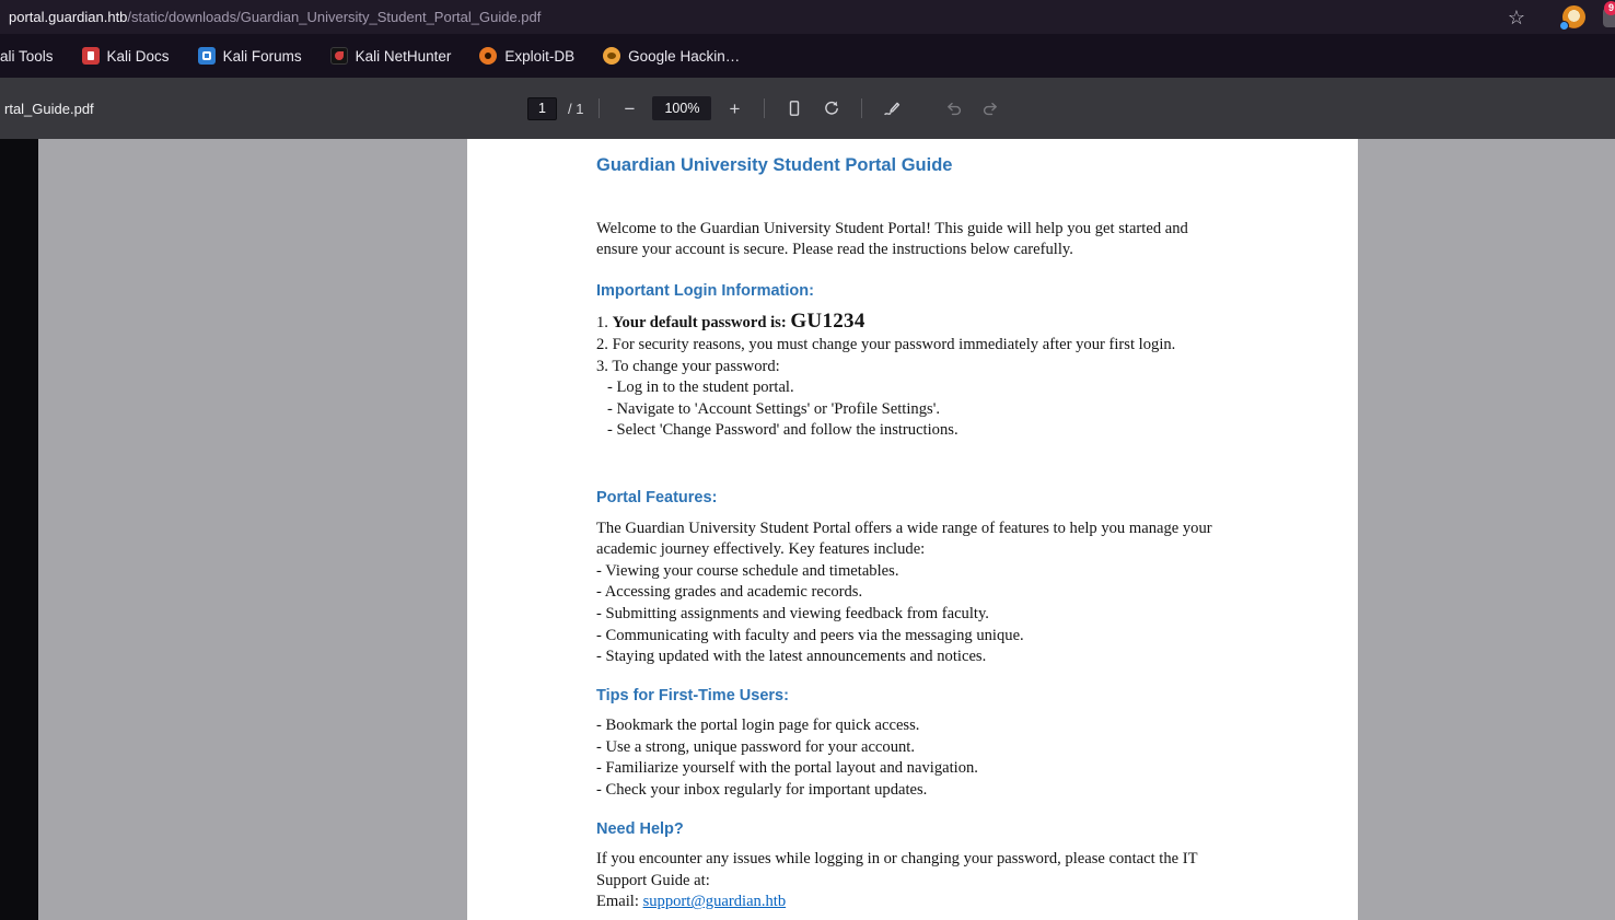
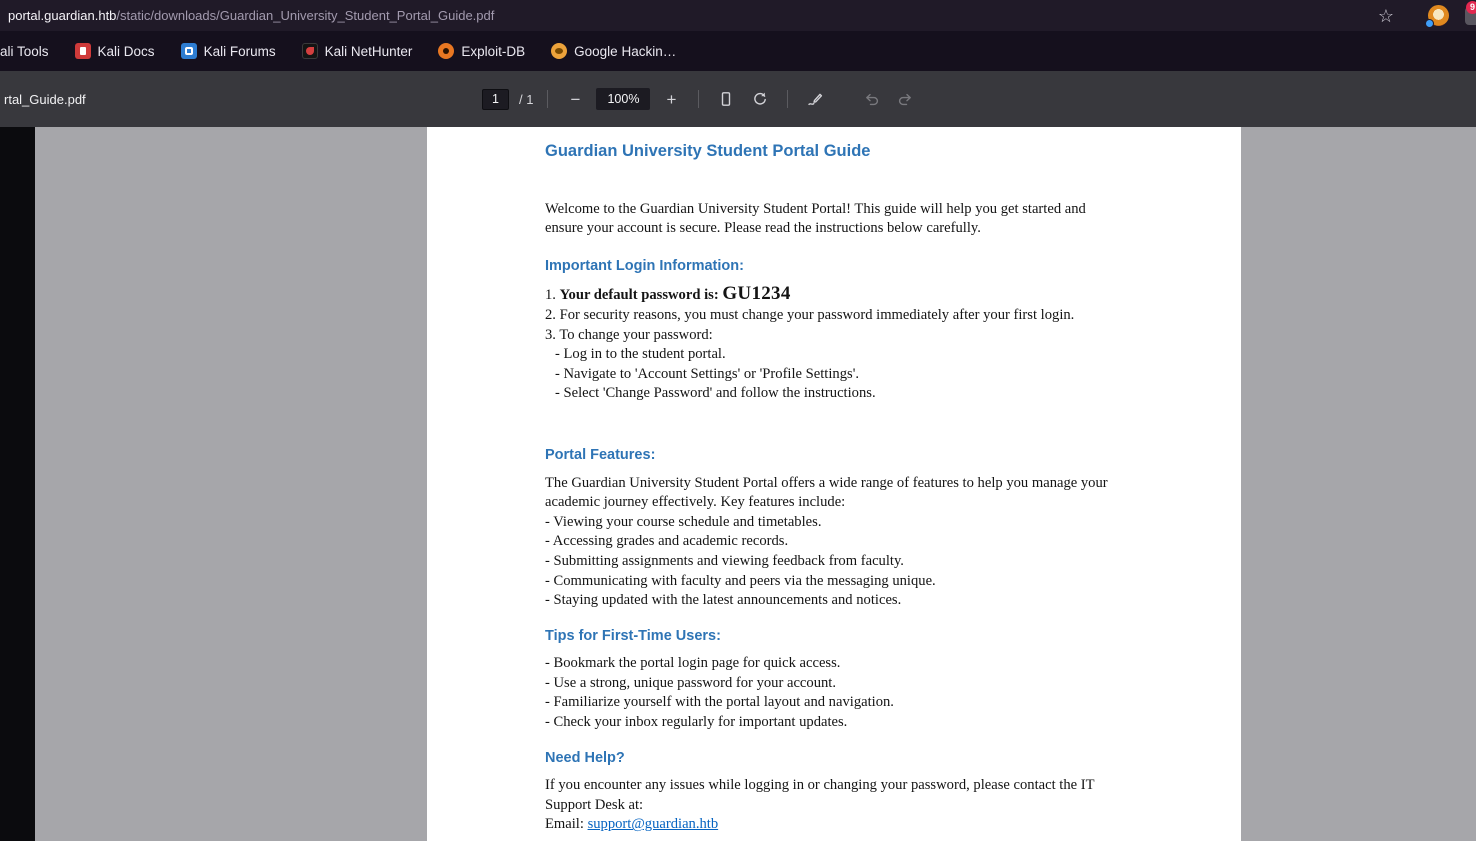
  portal.guardian.htb/static/downloads/Guardian_University_Student_Portal_Guide.pdf
  ☆
  9
  ali Tools
  Kali Docs
  Kali Forums
  Kali NetHunter
  Exploit-DB
  Google Hackin…
  rtal_Guide.pdf
  1
  / 1
  −
  100%
  +
  Guardian University Student Portal Guide
  Welcome to the Guardian University Student Portal! This guide will help you get started and ensure your account is secure. Please read the instructions below carefully.
  Important Login Information:
  1. Your default password is: GU1234
  2. For security reasons, you must change your password immediately after your first login.
  3. To change your password:
  - Log in to the student portal.
  - Navigate to 'Account Settings' or 'Profile Settings'.
  - Select 'Change Password' and follow the instructions.
  Portal Features:
  The Guardian University Student Portal offers a wide range of features to help you manage your academic journey effectively. Key features include:
  - Viewing your course schedule and timetables.
  - Accessing grades and academic records.
  - Submitting assignments and viewing feedback from faculty.
  - Communicating with faculty and peers via the messaging unique.
  - Staying updated with the latest announcements and notices.
  Tips for First-Time Users:
  - Bookmark the portal login page for quick access.
  - Use a strong, unique password for your account.
  - Familiarize yourself with the portal layout and navigation.
  - Check your inbox regularly for important updates.
  Need Help?
- If you encounter any issues while logging in or changing your password, please contact the IT Support Guide at:
+ If you encounter any issues while logging in or changing your password, please contact the IT Support Desk at:
  Email: support@guardian.htb
